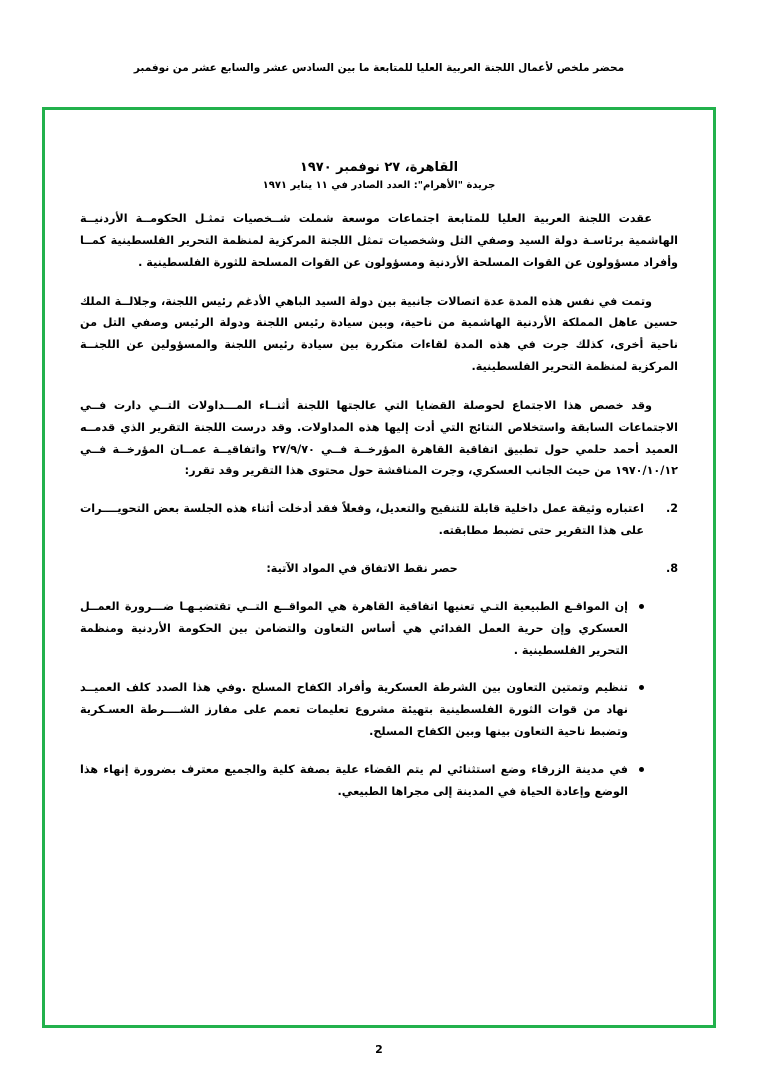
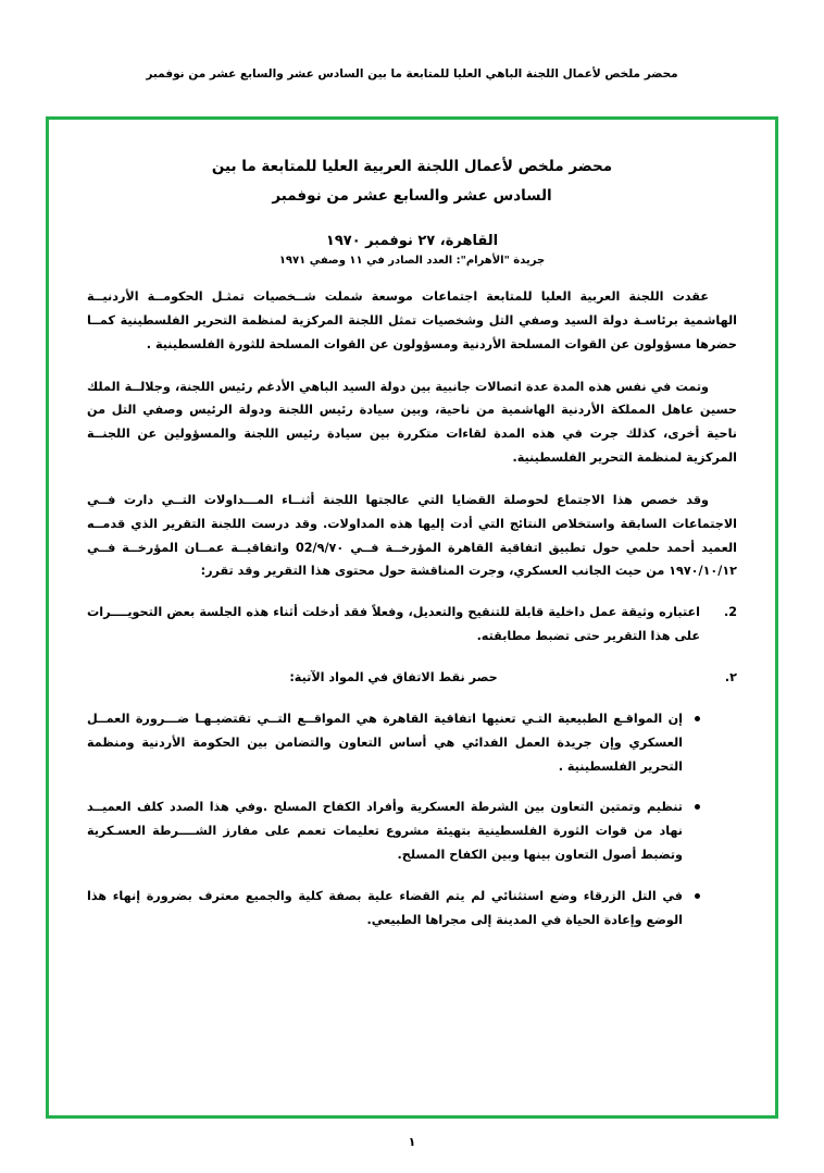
- محضر ملخص لأعمال اللجنة العربية العليا للمتابعة ما بين السادس عشر والسابع عشر من نوفمبر
+ محضر ملخص لأعمال اللجنة الباهي العليا للمتابعة ما بين السادس عشر والسابع عشر من نوفمبر
+ محضر ملخص لأعمال اللجنة العربية العليا للمتابعة ما بين
+ السادس عشر والسابع عشر من نوفمبر
  القاهرة، ٢٧ نوفمبر ١٩٧٠
- جريدة "الأهرام": العدد الصادر في ١١ يناير ١٩٧١
+ جريدة "الأهرام": العدد الصادر في ١١ وصفي ١٩٧١
- عقدت اللجنة العربية العليا للمتابعة اجتماعات موسعة شملت شــخصيات تمثـل الحكومــة الأردنيــة الهاشمية برئاسـة دولة السيد وصفي التل وشخصيات تمثل اللجنة المركزية لمنظمة التحرير الفلسطينية كمــا وأفراد مسؤولون عن القوات المسلحة الأردنية ومسؤولون عن القوات المسلحة للثورة الفلسطينية .
+ عقدت اللجنة العربية العليا للمتابعة اجتماعات موسعة شملت شــخصيات تمثـل الحكومــة الأردنيــة الهاشمية برئاسـة دولة السيد وصفي التل وشخصيات تمثل اللجنة المركزية لمنظمة التحرير الفلسطينية كمــا حضرها مسؤولون عن القوات المسلحة الأردنية ومسؤولون عن القوات المسلحة للثورة الفلسطينية .
  وتمت في نفس هذه المدة عدة اتصالات جانبية بين دولة السيد الباهي الأدغم رئيس اللجنة، وجلالــة الملك حسين عاهل المملكة الأردنية الهاشمية من ناحية، وبين سيادة رئيس اللجنة ودولة الرئيس وصفي التل من ناحية أخرى، كذلك جرت في هذه المدة لقاءات متكررة بين سيادة رئيس اللجنة والمسؤولين عن اللجنــة المركزية لمنظمة التحرير الفلسطينية.
- وقد خصص هذا الاجتماع لحوصلة القضايا التي عالجتها اللجنة أثنــاء المـــداولات التــي دارت فــي الاجتماعات السابقة واستخلاص النتائج التي أدت إليها هذه المداولات. وقد درست اللجنة التقرير الذي قدمــه العميد أحمد حلمي حول تطبيق اتفاقية القاهرة المؤرخــة فــي ٢٧/٩/٧٠ واتفاقيــة عمــان المؤرخــة فــي ١٩٧٠/١٠/١٢ من حيث الجانب العسكري، وجرت المناقشة حول محتوى هذا التقرير وقد تقرر:
+ وقد خصص هذا الاجتماع لحوصلة القضايا التي عالجتها اللجنة أثنــاء المـــداولات التــي دارت فــي الاجتماعات السابقة واستخلاص النتائج التي أدت إليها هذه المداولات. وقد درست اللجنة التقرير الذي قدمــه العميد أحمد حلمي حول تطبيق اتفاقية القاهرة المؤرخــة فــي 02/٩/٧٠ واتفاقيــة عمــان المؤرخــة فــي ١٩٧٠/١٠/١٢ من حيث الجانب العسكري، وجرت المناقشة حول محتوى هذا التقرير وقد تقرر:
  2.
  اعتباره وثيقة عمل داخلية قابلة للتنقيح والتعديل، وفعلاً فقد أدخلت أثناء هذه الجلسة بعض التحويــــرات على هذا التقرير حتى تضبط مطابقته.
- 8.
+ ٢.
  حصر نقط الاتفاق في المواد الآتية:
- إن المواقـع الطبيعية التـي تعنيها اتفاقية القاهرة هي المواقــع التــي تقتضيـهـا ضـــرورة العمــل العسكري وإن حرية العمل الفدائي هي أساس التعاون والتضامن بين الحكومة الأردنية ومنظمة التحرير الفلسطينية .
+ إن المواقـع الطبيعية التـي تعنيها اتفاقية القاهرة هي المواقــع التــي تقتضيـهـا ضـــرورة العمــل العسكري وإن جريدة العمل الفدائي هي أساس التعاون والتضامن بين الحكومة الأردنية ومنظمة التحرير الفلسطينية .
- تنظيم وتمتين التعاون بين الشرطة العسكرية وأفراد الكفاح المسلح .وفي هذا الصدد كلف العميــد نهاد من قوات الثورة الفلسطينية بتهيئة مشروع تعليمات تعمم على مفارز الشــــرطة العسـكرية وتضبط ناحية التعاون بينها وبين الكفاح المسلح.
+ تنظيم وتمتين التعاون بين الشرطة العسكرية وأفراد الكفاح المسلح .وفي هذا الصدد كلف العميــد نهاد من قوات الثورة الفلسطينية بتهيئة مشروع تعليمات تعمم على مفارز الشــــرطة العسـكرية وتضبط أصول التعاون بينها وبين الكفاح المسلح.
- في مدينة الزرقاء وضع استثنائي لم يتم القضاء علية بصفة كلية والجميع معترف بضرورة إنهاء هذا الوضع وإعادة الحياة في المدينة إلى مجراها الطبيعي.
+ في التل الزرقاء وضع استثنائي لم يتم القضاء علية بصفة كلية والجميع معترف بضرورة إنهاء هذا الوضع وإعادة الحياة في المدينة إلى مجراها الطبيعي.
- 2
+ ١
